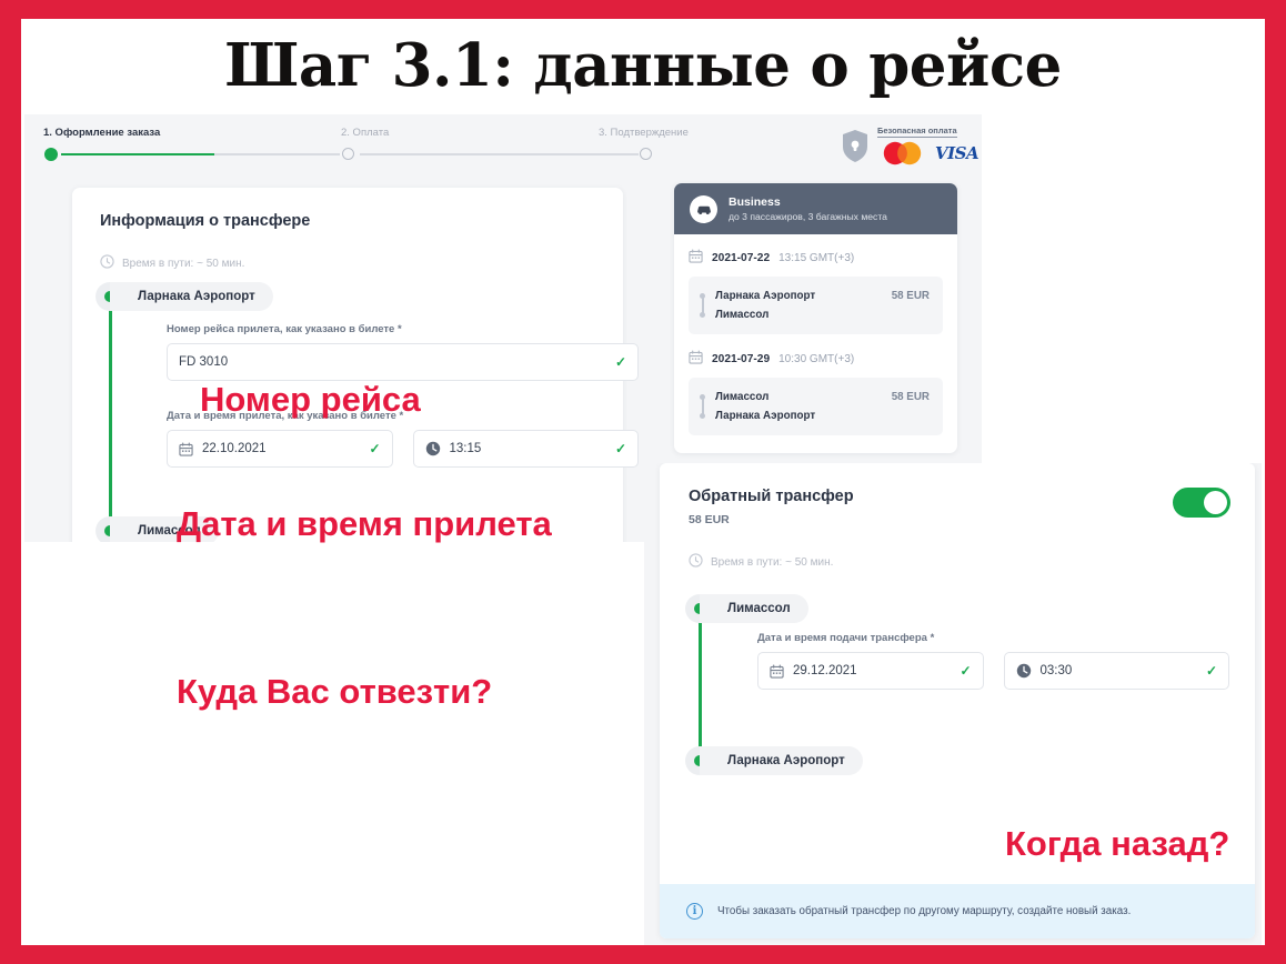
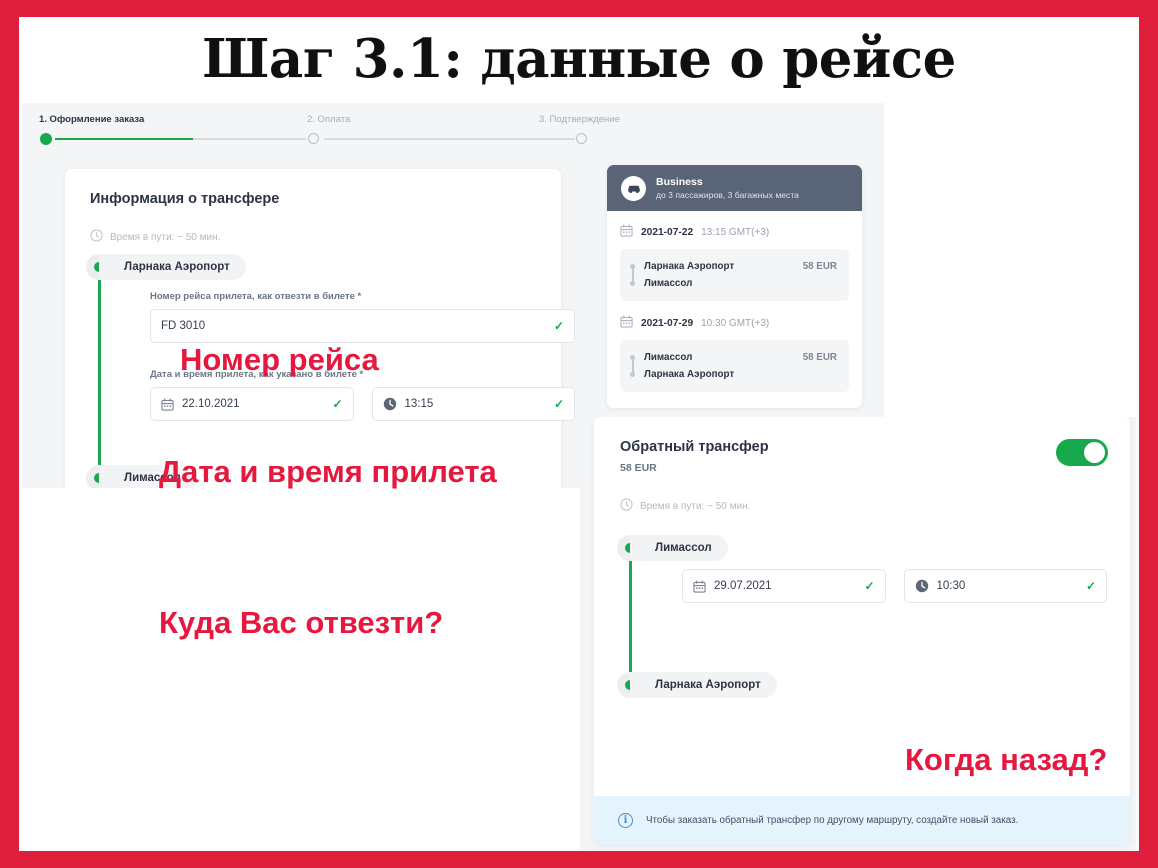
  Шаг 3.1: данные о рейсе
  1. Оформление заказа
  2. Оплата
  3. Подтверждение
- Безопасная оплата
- VISA
  Информация о трансфере
  Время в пути: ~ 50 мин.
  Ларнака Аэропорт
- Номер рейса прилета, как указано в билете *
+ Номер рейса прилета, как отвезти в билете *
  FD 3010
  ✓
  Дата и время прилета, как указано в билете *
  22.10.2021
  ✓
  13:15
  ✓
  Лимассол
  Business
  до 3 пассажиров, 3 багажных места
  2021-07-22
  13:15 GMT(+3)
  Ларнака Аэропорт
  58 EUR
  Лимассол
  2021-07-29
  10:30 GMT(+3)
  Лимассол
  58 EUR
  Ларнака Аэропорт
  Обратный трансфер
  58 EUR
  Время в пути: ~ 50 мин.
  Лимассол
- Дата и время подачи трансфера *
- 29.12.2021
+ 29.07.2021
  ✓
- 03:30
+ 10:30
  ✓
  Ларнака Аэропорт
  i
  Чтобы заказать обратный трансфер по другому маршруту, создайте новый заказ.
  Номер рейса
  Дата и время прилета
  Куда Вас отвезти?
  Когда назад?
